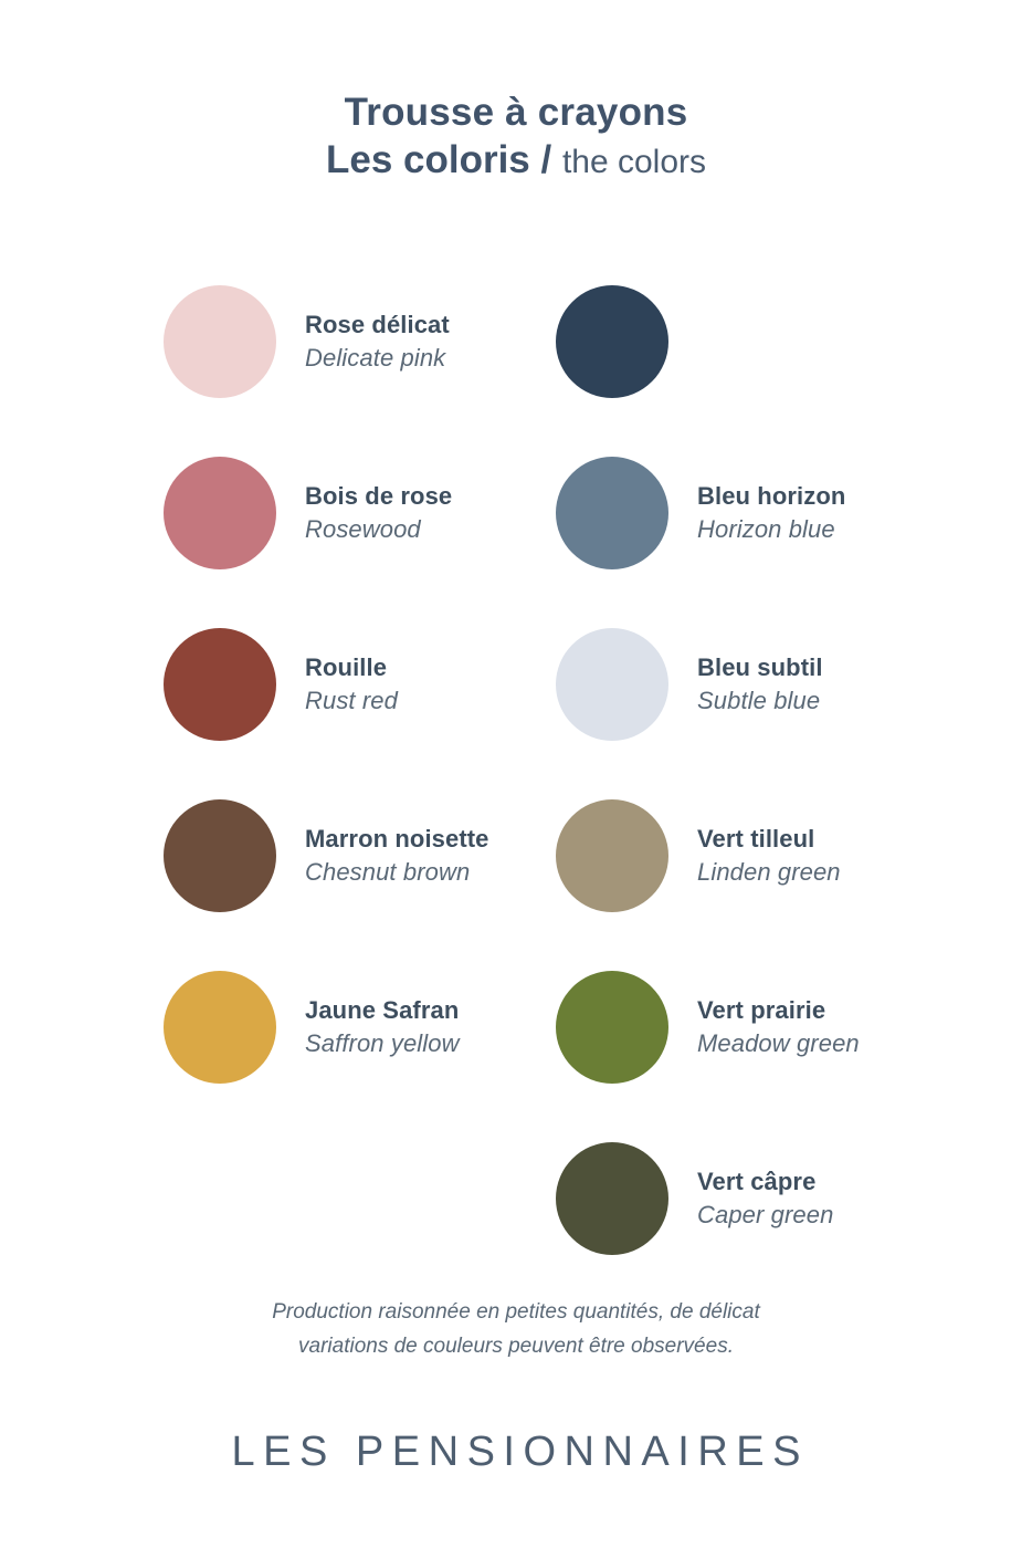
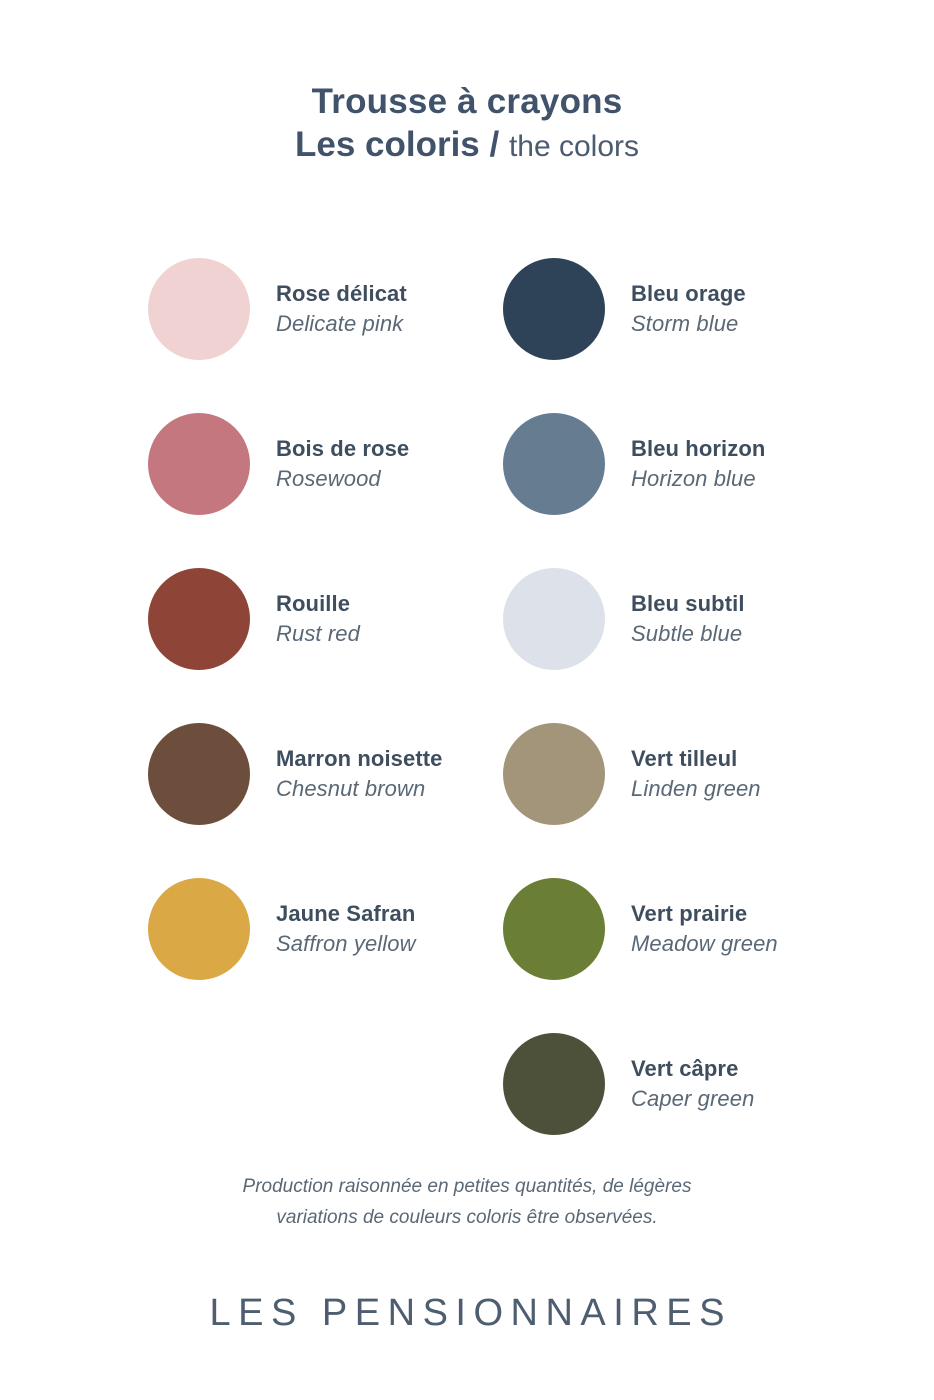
  Trousse à crayons
  Les coloris / the colors
  Rose délicat
  Delicate pink
  Bois de rose
  Rosewood
  Rouille
  Rust red
  Marron noisette
  Chesnut brown
  Jaune Safran
  Saffron yellow
+ Bleu orage
+ Storm blue
  Bleu horizon
  Horizon blue
  Bleu subtil
  Subtle blue
  Vert tilleul
  Linden green
  Vert prairie
  Meadow green
  Vert câpre
  Caper green
- Production raisonnée en petites quantités, de délicat
+ Production raisonnée en petites quantités, de légères
- variations de couleurs peuvent être observées.
+ variations de couleurs coloris être observées.
  LES PENSIONNAIRES
